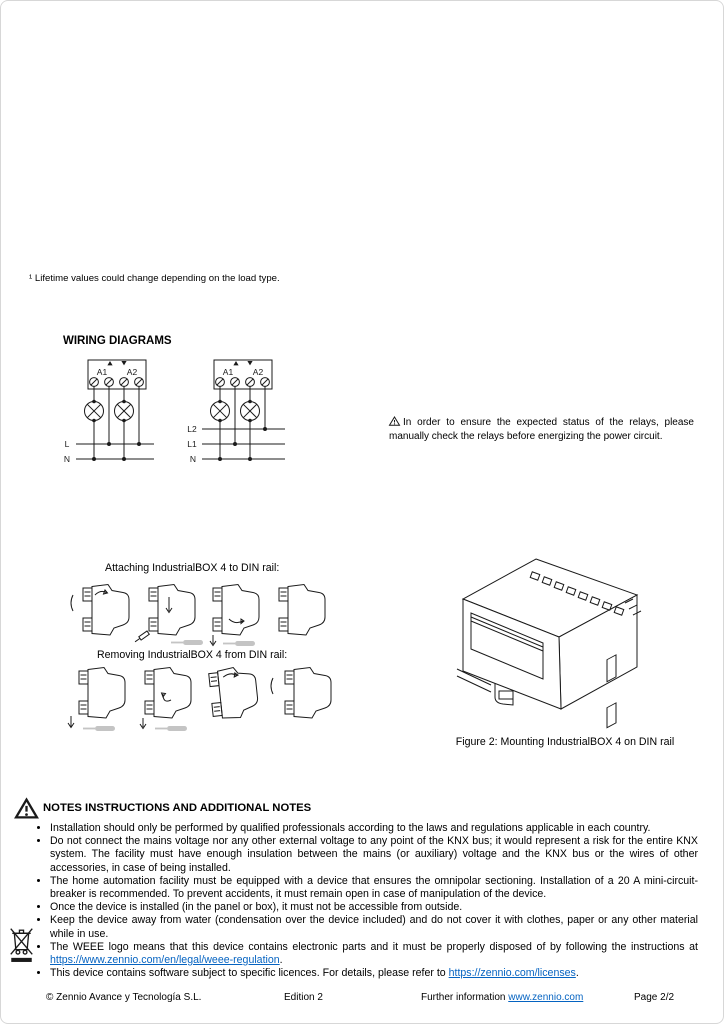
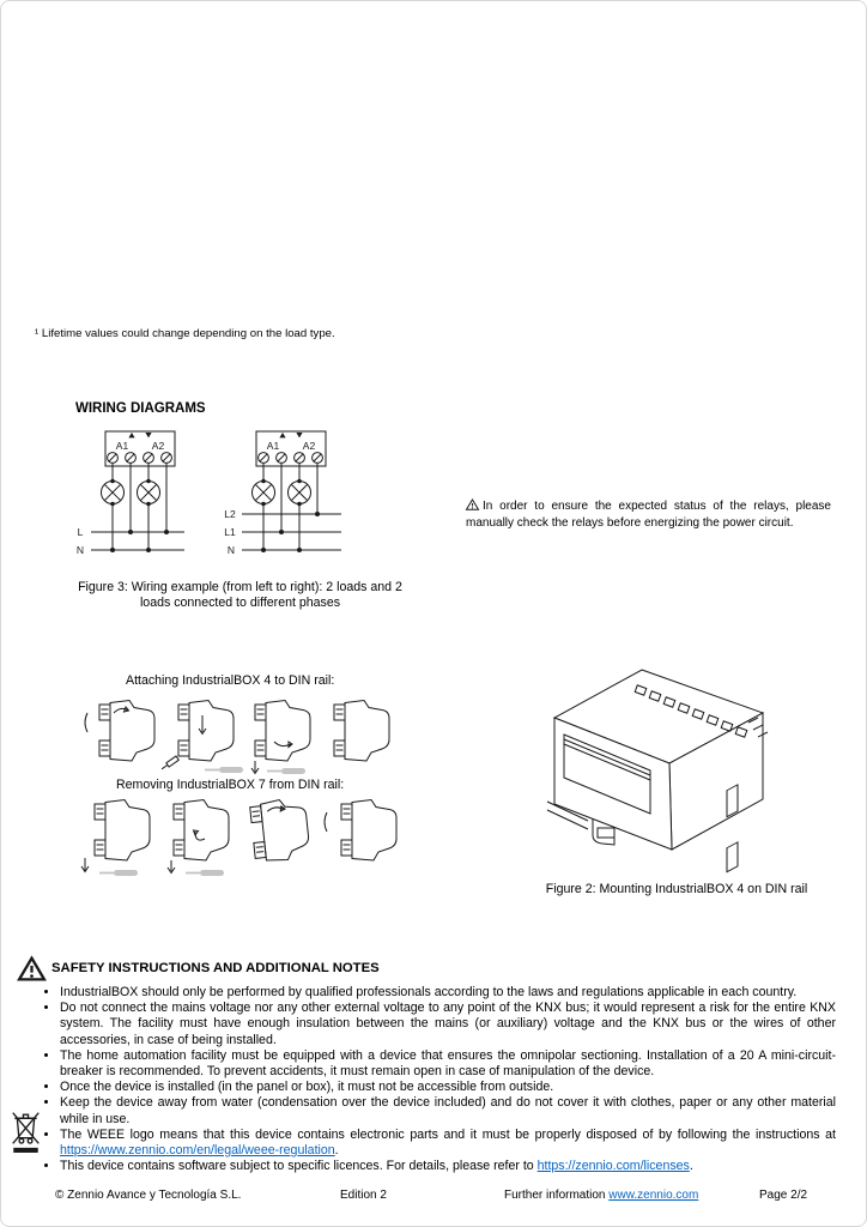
  ¹ Lifetime values could change depending on the load type.
  WIRING DIAGRAMS
  A1
  A2
  L
  N
  A1
  A2
  L2
  L1
  N
+ Figure 3: Wiring example (from left to right): 2 loads and 2 loads connected to different phases
  In order to ensure the expected status of the relays, please manually check the relays before energizing the power circuit.
  Attaching IndustrialBOX 4 to DIN rail:
- Removing IndustrialBOX 4 from DIN rail:
+ Removing IndustrialBOX 7 from DIN rail:
  Figure 2: Mounting IndustrialBOX 4 on DIN rail
- NOTES INSTRUCTIONS AND ADDITIONAL NOTES
+ SAFETY INSTRUCTIONS AND ADDITIONAL NOTES
- Installation should only be performed by qualified professionals according to the laws and regulations applicable in each country.
+ IndustrialBOX should only be performed by qualified professionals according to the laws and regulations applicable in each country.
  Do not connect the mains voltage nor any other external voltage to any point of the KNX bus; it would represent a risk for the entire KNX system. The facility must have enough insulation between the mains (or auxiliary) voltage and the KNX bus or the wires of other accessories, in case of being installed.
  The home automation facility must be equipped with a device that ensures the omnipolar sectioning. Installation of a 20 A mini-circuit-breaker is recommended. To prevent accidents, it must remain open in case of manipulation of the device.
  Once the device is installed (in the panel or box), it must not be accessible from outside.
  Keep the device away from water (condensation over the device included) and do not cover it with clothes, paper or any other material while in use.
  The WEEE logo means that this device contains electronic parts and it must be properly disposed of by following the instructions at https://www.zennio.com/en/legal/weee-regulation.
  This device contains software subject to specific licences. For details, please refer to https://zennio.com/licenses.
  © Zennio Avance y Tecnología S.L.
  Edition 2
  Further information www.zennio.com
  Page 2/2
